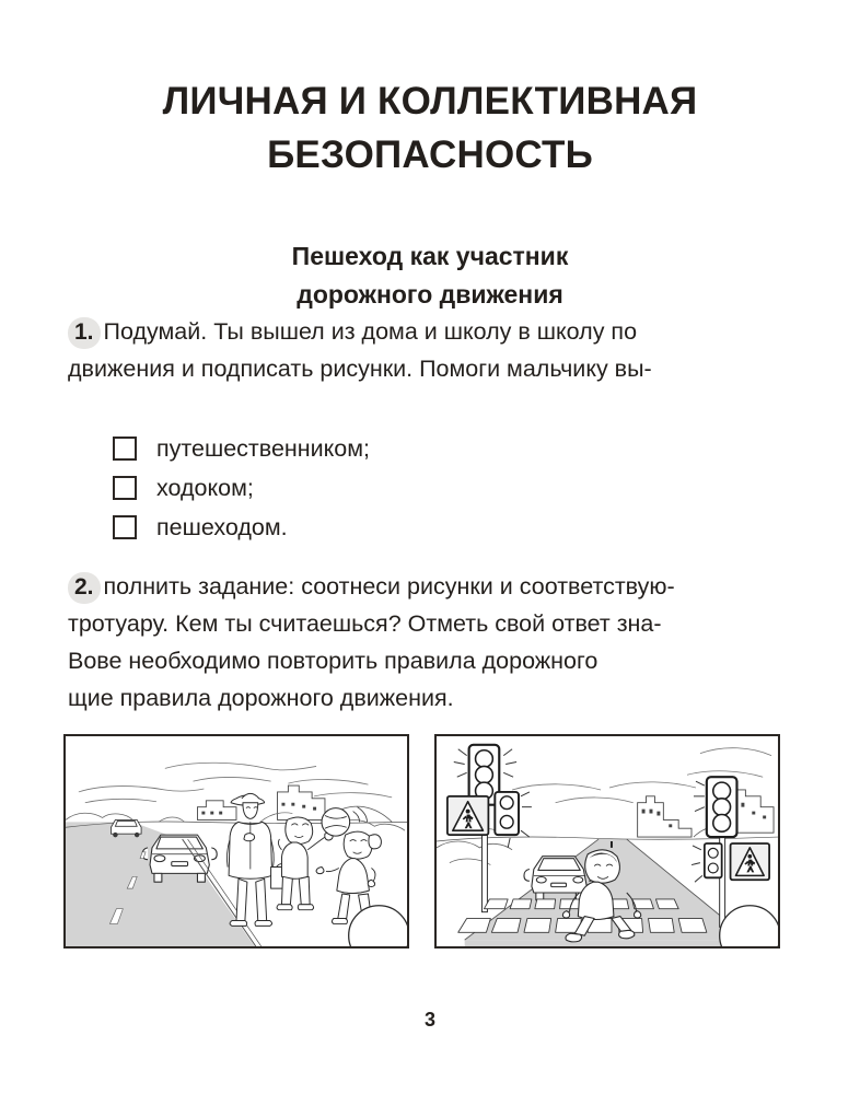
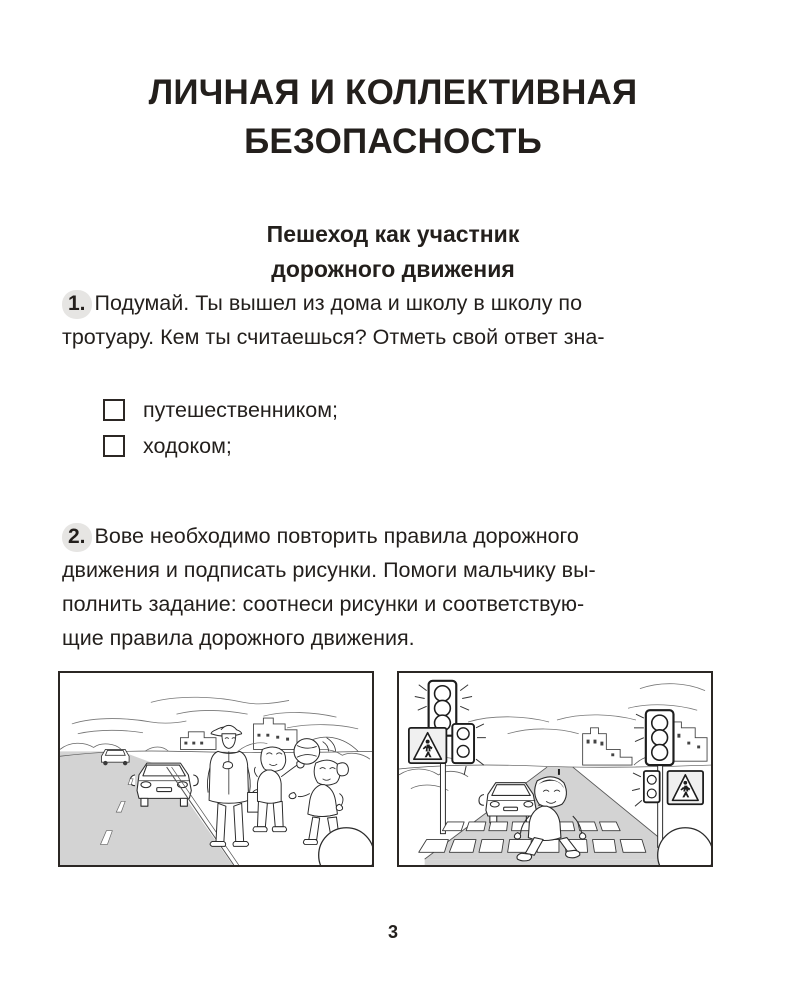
  ЛИЧНАЯ И КОЛЛЕКТИВНАЯ
  БЕЗОПАСНОСТЬ
  Пешеход как участник
  дорожного движения
  1. Подумай. Ты вышел из дома и школу в школу по
- движения и подписать рисунки. Помоги мальчику вы-
+ тротуару. Кем ты считаешься? Отметь свой ответ зна-
  путешественником;
  ходоком;
- пешеходом.
- 2. полнить задание: соотнеси рисунки и соответствую-
+ 2. Вове необходимо повторить правила дорожного
- тротуару. Кем ты считаешься? Отметь свой ответ зна-
+ движения и подписать рисунки. Помоги мальчику вы-
- Вове необходимо повторить правила дорожного
+ полнить задание: соотнеси рисунки и соответствую-
  щие правила дорожного движения.
  3
